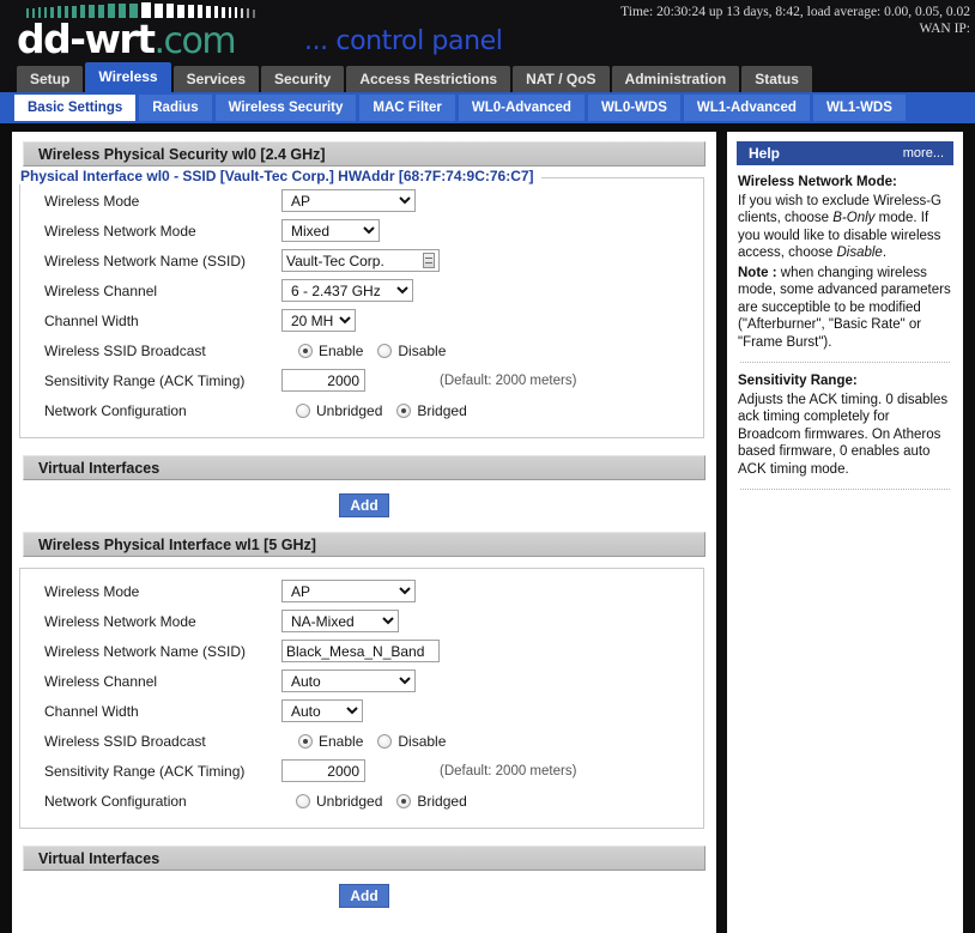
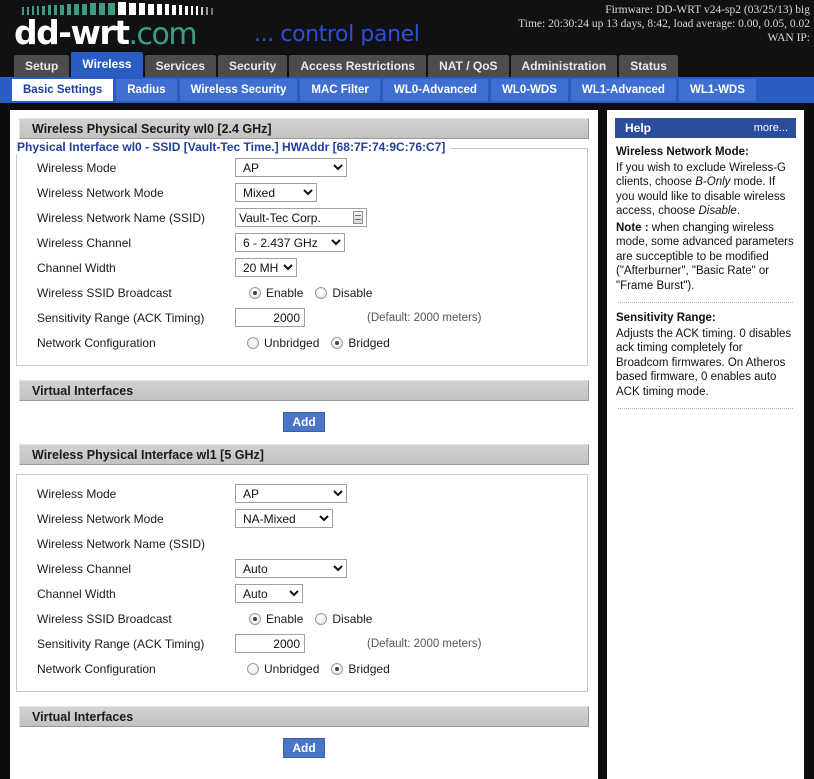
  dd-wrt.com
  ... control panel
+ Firmware: DD-WRT v24-sp2 (03/25/13) big
  Time: 20:30:24 up 13 days, 8:42, load average: 0.00, 0.05, 0.02
  WAN IP:
  Setup
  Wireless
  Services
  Security
  Access Restrictions
  NAT / QoS
  Administration
  Status
  Basic Settings
  Radius
  Wireless Security
  MAC Filter
  WL0-Advanced
  WL0-WDS
  WL1-Advanced
  WL1-WDS
  Wireless Physical Security wl0 [2.4 GHz]
- Physical Interface wl0 - SSID [Vault-Tec Corp.] HWAddr [68:7F:74:9C:76:C7]
+ Physical Interface wl0 - SSID [Vault-Tec Time.] HWAddr [68:7F:74:9C:76:C7]
  Wireless Mode
  AP
  Wireless Network Mode
  Mixed
  Wireless Network Name (SSID)
  Vault-Tec Corp.
  Wireless Channel
  6 - 2.437 GHz
  Channel Width
  20 MH
  Wireless SSID Broadcast
  Enable
  Disable
  Sensitivity Range (ACK Timing)
  2000
  (Default: 2000 meters)
  Network Configuration
  Unbridged
  Bridged
  Virtual Interfaces
  Add
  Wireless Physical Interface wl1 [5 GHz]
  Wireless Mode
  AP
  Wireless Network Mode
  NA-Mixed
  Wireless Network Name (SSID)
- Black_Mesa_N_Band
  Wireless Channel
  Auto
  Channel Width
  Auto
  Wireless SSID Broadcast
  Enable
  Disable
  Sensitivity Range (ACK Timing)
  2000
  (Default: 2000 meters)
  Network Configuration
  Unbridged
  Bridged
  Virtual Interfaces
  Add
  Help
  more...
  Wireless Network Mode:
  If you wish to exclude Wireless-G clients, choose B-Only mode. If you would like to disable wireless access, choose Disable.
  Note : when changing wireless mode, some advanced parameters are succeptible to be modified ("Afterburner", "Basic Rate" or "Frame Burst").
  Sensitivity Range:
  Adjusts the ACK timing. 0 disables ack timing completely for Broadcom firmwares. On Atheros based firmware, 0 enables auto ACK timing mode.
